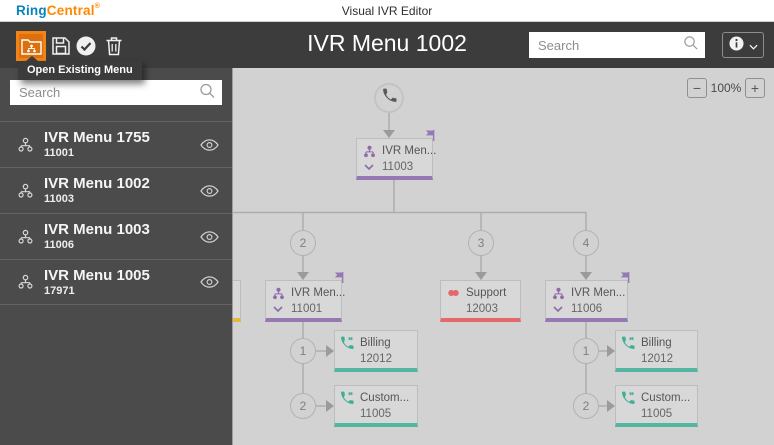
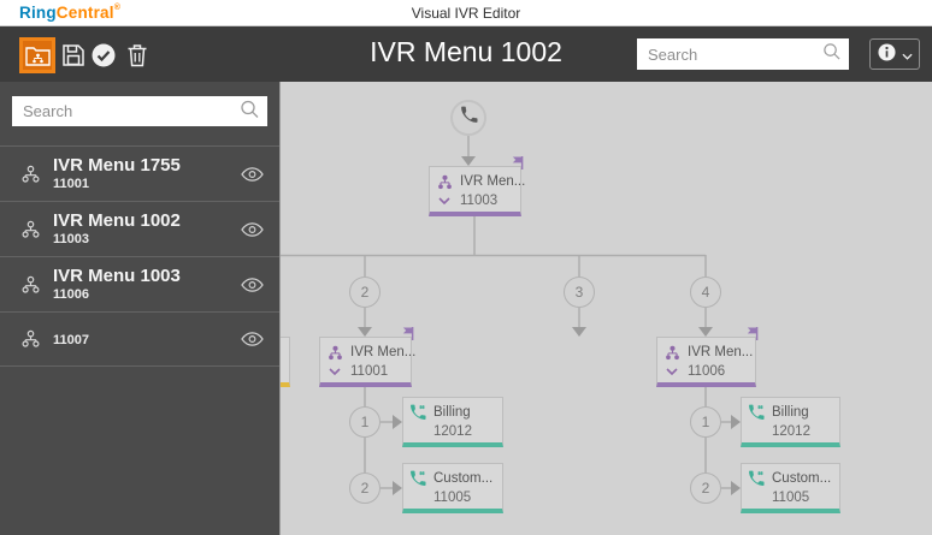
  RingCentral
  Visual IVR Editor
  IVR Menu 1002
  Search
- Open Existing Menu
  Search
  IVR Menu 1755
  11001
  IVR Menu 1002
  11003
  IVR Menu 1003
  11006
- IVR Menu 1005
- 17971
+ 11007
- −
- 100%
- +
  IVR Men...
  11003
  2
  3
  4
  IVR Men...
  11001
- Support
- 12003
  IVR Men...
  11006
  1
  2
  Billing
  12012
  Custom...
  11005
  1
  2
  Billing
  12012
  Custom...
  11005
